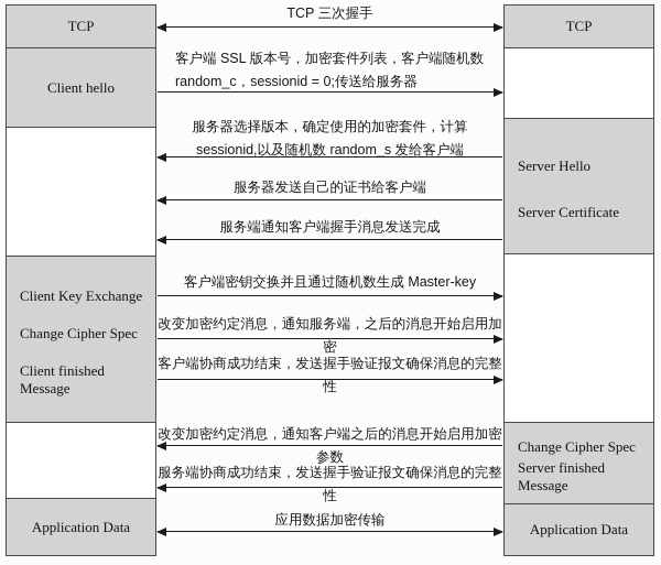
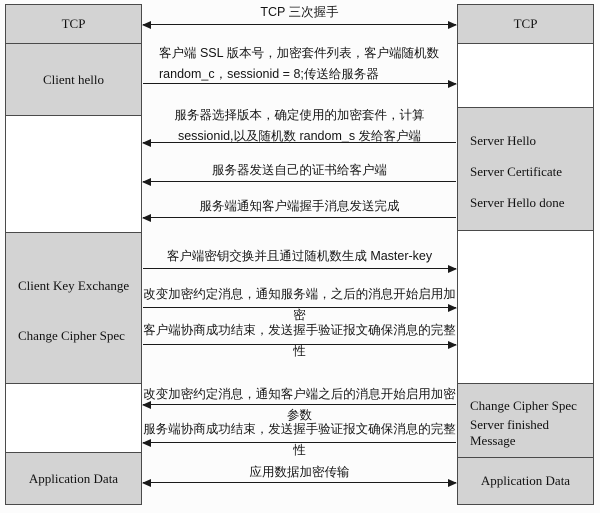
  TCP
  Client hello
  Client Key Exchange
  Change Cipher Spec
- Client finished Message
  Application Data
  TCP
  Server Hello
  Server Certificate
+ Server Hello done
  Change Cipher Spec
  Server finished Message
  Application Data
  TCP 三次握手
  客户端 SSL 版本号，加密套件列表，客户端随机数
- random_c，sessionid = 0;传送给服务器
+ random_c，sessionid = 8;传送给服务器
  服务器选择版本，确定使用的加密套件，计算
  sessionid,以及随机数 random_s 发给客户端
  服务器发送自己的证书给客户端
  服务端通知客户端握手消息发送完成
  客户端密钥交换并且通过随机数生成 Master-key
  改变加密约定消息，通知服务端，之后的消息开始启用加密
  客户端协商成功结束，发送握手验证报文确保消息的完整性
  改变加密约定消息，通知客户端之后的消息开始启用加密参数
  服务端协商成功结束，发送握手验证报文确保消息的完整性
  应用数据加密传输
